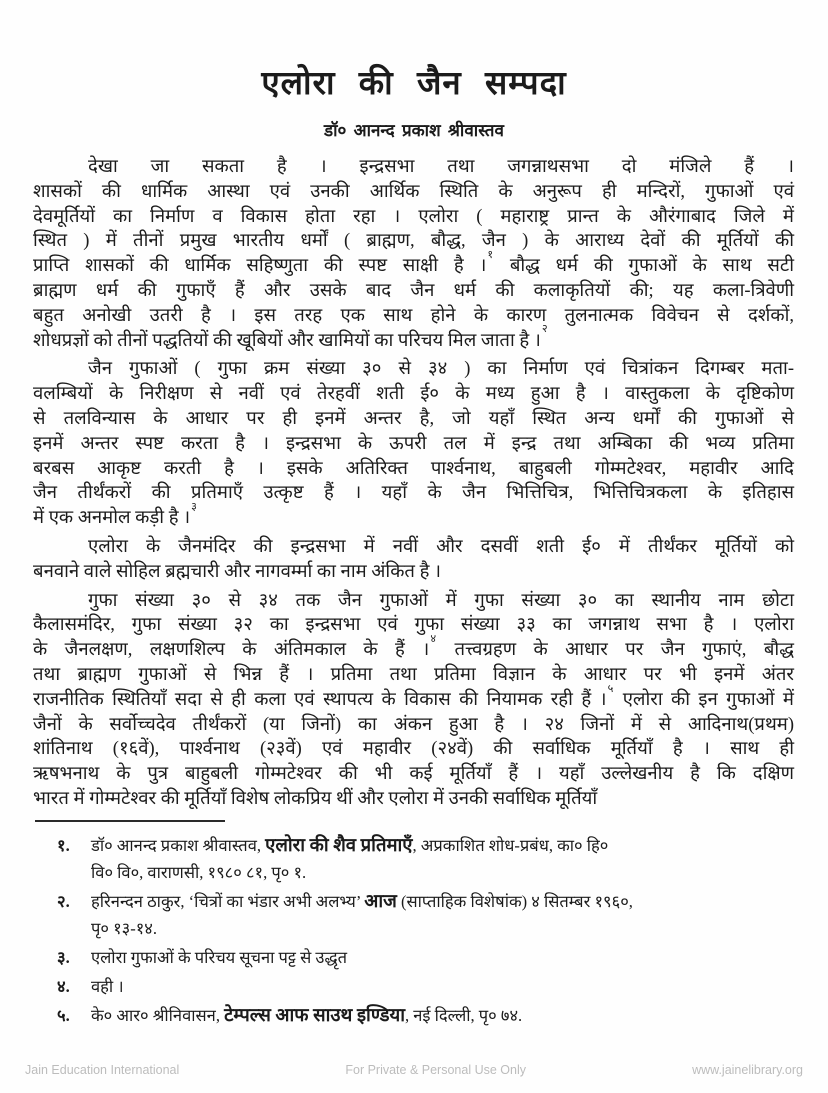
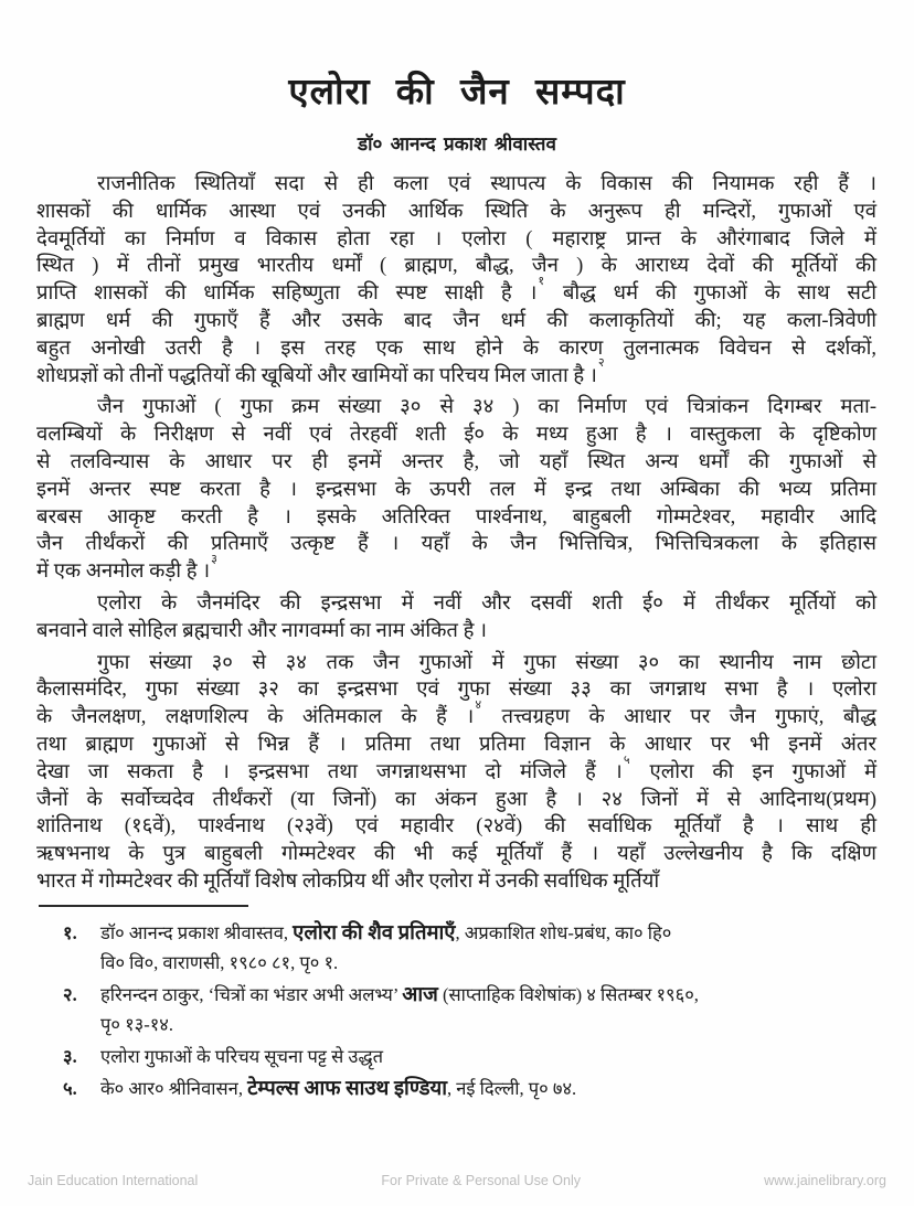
  एलोरा की जैन सम्पदा
  डॉ० आनन्द प्रकाश श्रीवास्तव
- देखा जा सकता है । इन्द्रसभा तथा जगन्नाथसभा दो मंजिले हैं ।
+ राजनीतिक स्थितियाँ सदा से ही कला एवं स्थापत्य के विकास की नियामक रही हैं ।
  शासकों की धार्मिक आस्था एवं उनकी आर्थिक स्थिति के अनुरूप ही मन्दिरों, गुफाओं एवं
  देवमूर्तियों का निर्माण व विकास होता रहा । एलोरा ( महाराष्ट्र प्रान्त के औरंगाबाद जिले में
  स्थित ) में तीनों प्रमुख भारतीय धर्मों ( ब्राह्मण, बौद्ध, जैन ) के आराध्य देवों की मूर्तियों की
  प्राप्ति शासकों की धार्मिक सहिष्णुता की स्पष्ट साक्षी है ।१ बौद्ध धर्म की गुफाओं के साथ सटी
  ब्राह्मण धर्म की गुफाएँ हैं और उसके बाद जैन धर्म की कलाकृतियों की; यह कला-त्रिवेणी
  बहुत अनोखी उतरी है । इस तरह एक साथ होने के कारण तुलनात्मक विवेचन से दर्शकों,
  शोधप्रज्ञों को तीनों पद्धतियों की खूबियों और खामियों का परिचय मिल जाता है ।२
  जैन गुफाओं ( गुफा क्रम संख्या ३० से ३४ ) का निर्माण एवं चित्रांकन दिगम्बर मता-
  वलम्बियों के निरीक्षण से नवीं एवं तेरहवीं शती ई० के मध्य हुआ है । वास्तुकला के दृष्टिकोण
  से तलविन्यास के आधार पर ही इनमें अन्तर है, जो यहाँ स्थित अन्य धर्मों की गुफाओं से
  इनमें अन्तर स्पष्ट करता है । इन्द्रसभा के ऊपरी तल में इन्द्र तथा अम्बिका की भव्य प्रतिमा
  बरबस आकृष्ट करती है । इसके अतिरिक्त पार्श्वनाथ, बाहुबली गोम्मटेश्वर, महावीर आदि
  जैन तीर्थंकरों की प्रतिमाएँ उत्कृष्ट हैं । यहाँ के जैन भित्तिचित्र, भित्तिचित्रकला के इतिहास
  में एक अनमोल कड़ी है ।३
  एलोरा के जैनमंदिर की इन्द्रसभा में नवीं और दसवीं शती ई० में तीर्थंकर मूर्तियों को
  बनवाने वाले सोहिल ब्रह्मचारी और नागवर्म्मा का नाम अंकित है ।
  गुफा संख्या ३० से ३४ तक जैन गुफाओं में गुफा संख्या ३० का स्थानीय नाम छोटा
  कैलासमंदिर, गुफा संख्या ३२ का इन्द्रसभा एवं गुफा संख्या ३३ का जगन्नाथ सभा है । एलोरा
  के जैनलक्षण, लक्षणशिल्प के अंतिमकाल के हैं ।४ तत्त्वग्रहण के आधार पर जैन गुफाएं, बौद्ध
  तथा ब्राह्मण गुफाओं से भिन्न हैं । प्रतिमा तथा प्रतिमा विज्ञान के आधार पर भी इनमें अंतर
- राजनीतिक स्थितियाँ सदा से ही कला एवं स्थापत्य के विकास की नियामक रही हैं ।५ एलोरा की इन गुफाओं में
+ देखा जा सकता है । इन्द्रसभा तथा जगन्नाथसभा दो मंजिले हैं ।५ एलोरा की इन गुफाओं में
  जैनों के सर्वोच्चदेव तीर्थंकरों (या जिनों) का अंकन हुआ है । २४ जिनों में से आदिनाथ(प्रथम)
  शांतिनाथ (१६वें), पार्श्वनाथ (२३वें) एवं महावीर (२४वें) की सर्वाधिक मूर्तियाँ है । साथ ही
  ऋषभनाथ के पुत्र बाहुबली गोम्मटेश्वर की भी कई मूर्तियाँ हैं । यहाँ उल्लेखनीय है कि दक्षिण
  भारत में गोम्मटेश्वर की मूर्तियाँ विशेष लोकप्रिय थीं और एलोरा में उनकी सर्वाधिक मूर्तियाँ
  १.
  डॉ० आनन्द प्रकाश श्रीवास्तव, एलोरा की शैव प्रतिमाएँ, अप्रकाशित शोध-प्रबंध, का० हि०
  वि० वि०, वाराणसी, १९८० ८१, पृ० १.
  २.
  हरिनन्दन ठाकुर, ‘चित्रों का भंडार अभी अलभ्य’ आज (साप्ताहिक विशेषांक) ४ सितम्बर १९६०,
  पृ० १३-१४.
  ३.
  एलोरा गुफाओं के परिचय सूचना पट्ट से उद्धृत
- ४.
- वही ।
  ५.
  के० आर० श्रीनिवासन, टेम्पल्स आफ साउथ इण्डिया, नई दिल्ली, पृ० ७४.
  Jain Education International
  For Private & Personal Use Only
  www.jainelibrary.org
